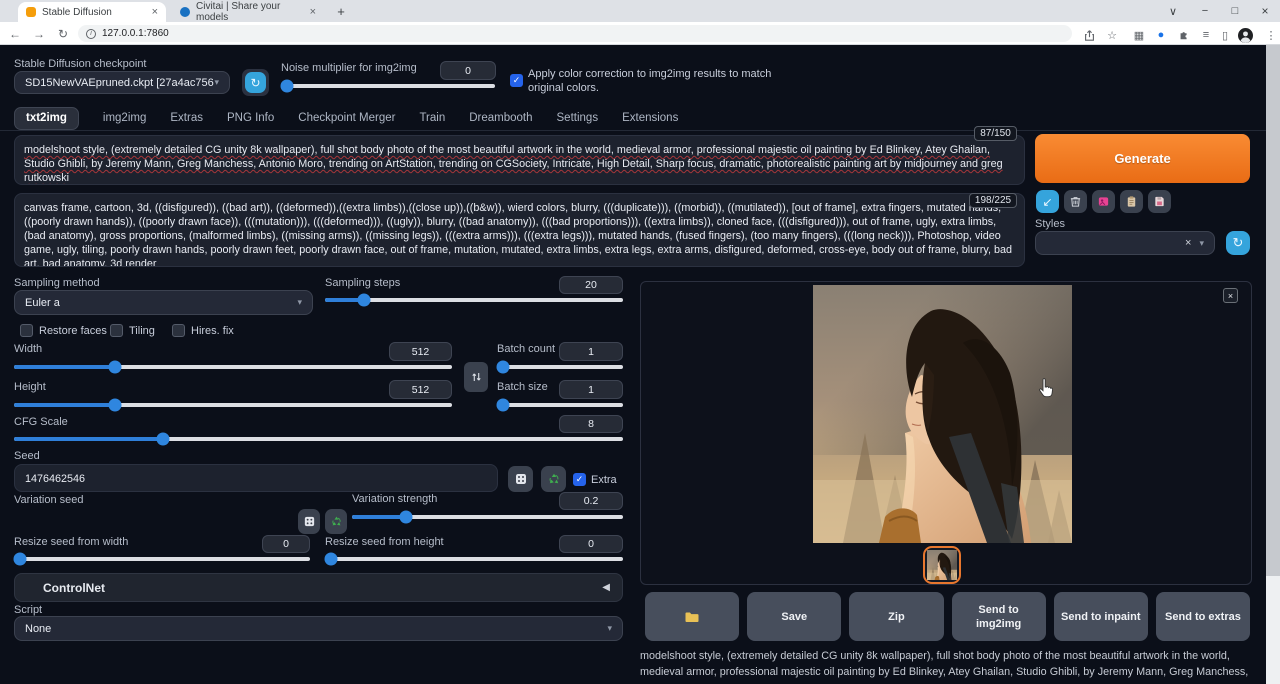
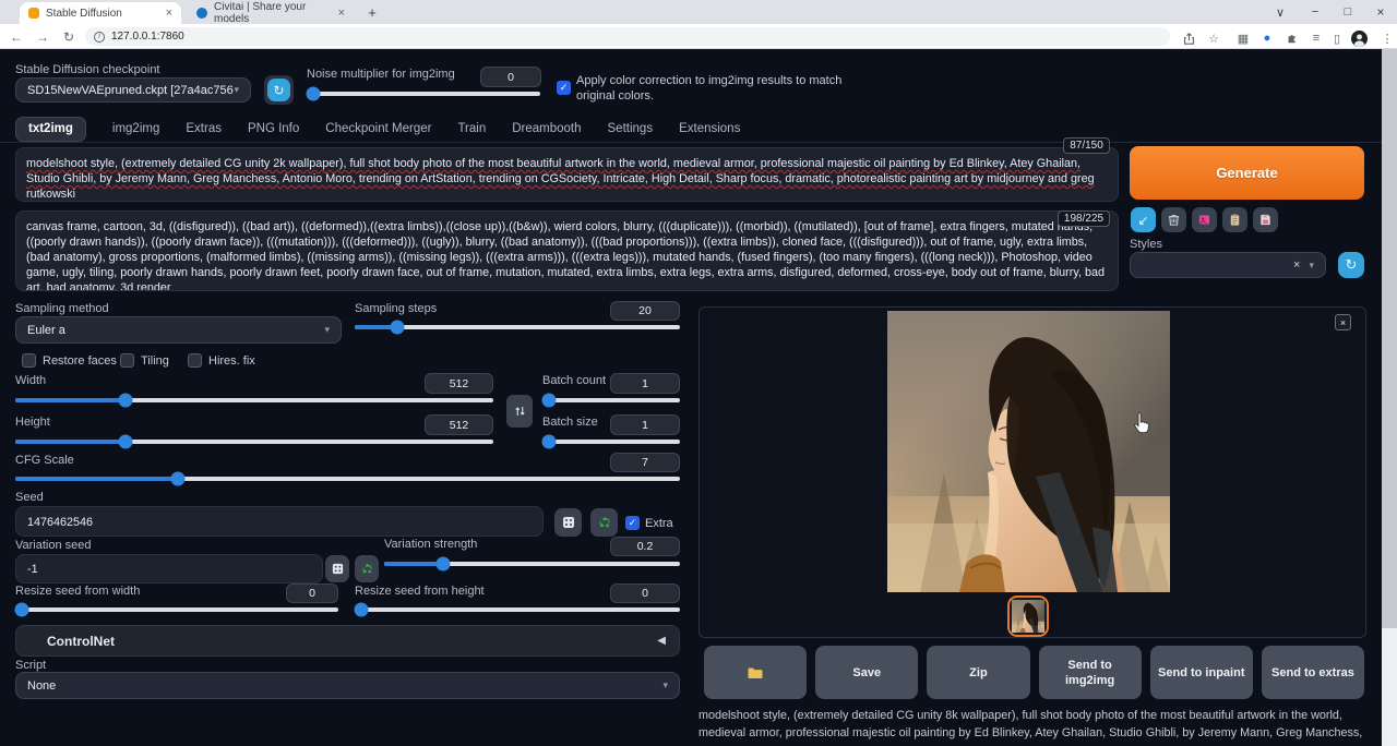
  Stable Diffusion
  ×
  Civitai | Share your models
  ×
  +
  ∨
  −
  □
  ×
  ←
  →
  ↻
  127.0.0.1:7860
  ☆
  ▦
  ●
  ≡
  ▯
  ⋮
  Stable Diffusion checkpoint
  SD15NewVAEpruned.ckpt [27a4ac756
  ▾
  ↻
  Noise multiplier for img2img
  0
  ✓
  Apply color correction to img2img results to match original colors.
  txt2img
  img2img
  Extras
  PNG Info
  Checkpoint Merger
  Train
  Dreambooth
  Settings
  Extensions
- modelshoot style, (extremely detailed CG unity 8k wallpaper), full shot body photo of the most beautiful artwork in the world, medieval armor, professional majestic oil painting by Ed Blinkey, Atey Ghailan, Studio Ghibli, by Jeremy Mann, Greg Manchess, Antonio Moro, trending on ArtStation, trending on CGSociety, Intricate, High Detail, Sharp focus, dramatic, photorealistic painting art by midjourney and greg rutkowski
+ modelshoot style, (extremely detailed CG unity 2k wallpaper), full shot body photo of the most beautiful artwork in the world, medieval armor, professional majestic oil painting by Ed Blinkey, Atey Ghailan, Studio Ghibli, by Jeremy Mann, Greg Manchess, Antonio Moro, trending on ArtStation, trending on CGSociety, Intricate, High Detail, Sharp focus, dramatic, photorealistic painting art by midjourney and greg rutkowski
  87/150
  canvas frame, cartoon, 3d, ((disfigured)), ((bad art)), ((deformed)),((extra limbs)),((close up)),((b&w)), wierd colors, blurry, (((duplicate))), ((morbid)), ((mutilated)), [out of frame], extra fingers, mutated hands, ((poorly drawn hands)), ((poorly drawn face)), (((mutation))), (((deformed))), ((ugly)), blurry, ((bad anatomy)), (((bad proportions))), ((extra limbs)), cloned face, (((disfigured))), out of frame, ugly, extra limbs, (bad anatomy), gross proportions, (malformed limbs), ((missing arms)), ((missing legs)), (((extra arms))), (((extra legs))), mutated hands, (fused fingers), (too many fingers), (((long neck))), Photoshop, video game, ugly, tiling, poorly drawn hands, poorly drawn feet, poorly drawn face, out of frame, mutation, mutated, extra limbs, extra legs, extra arms, disfigured, deformed, cross-eye, body out of frame, blurry, bad art, bad anatomy, 3d render
  198/225
  Generate
  ↙
  Styles
  ×
  ▾
  ↻
  Sampling method
  Euler a
  ▾
  Sampling steps
  20
  Restore faces
  Tiling
  Hires. fix
  Width
  512
  Batch count
  1
  Height
  512
  Batch size
  1
  CFG Scale
- 8
+ 7
  Seed
  1476462546
  ✓
  Extra
  Variation seed
+ -1
  Variation strength
  0.2
  Resize seed from width
  0
  Resize seed from height
  0
  ControlNet
  ◀
  Script
  None
  ▾
  ×
  Save
  Zip
  Send to img2img
  Send to inpaint
  Send to extras
  modelshoot style, (extremely detailed CG unity 8k wallpaper), full shot body photo of the most beautiful artwork in the world, medieval armor, professional majestic oil painting by Ed Blinkey, Atey Ghailan, Studio Ghibli, by Jeremy Mann, Greg Manchess,
